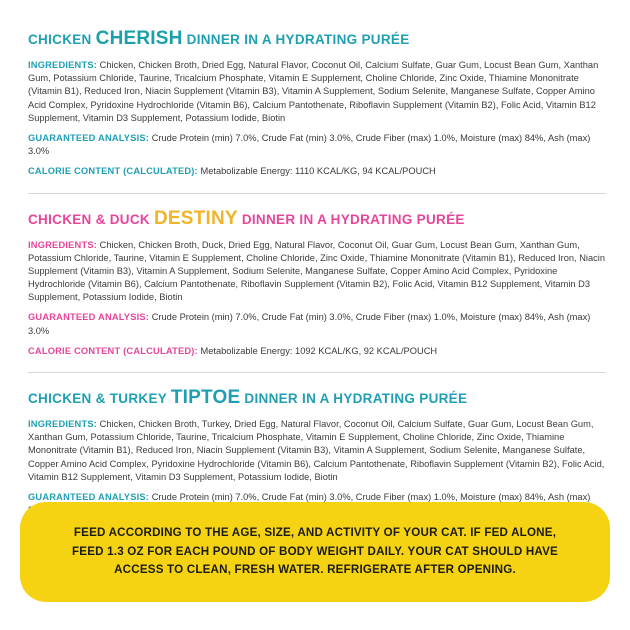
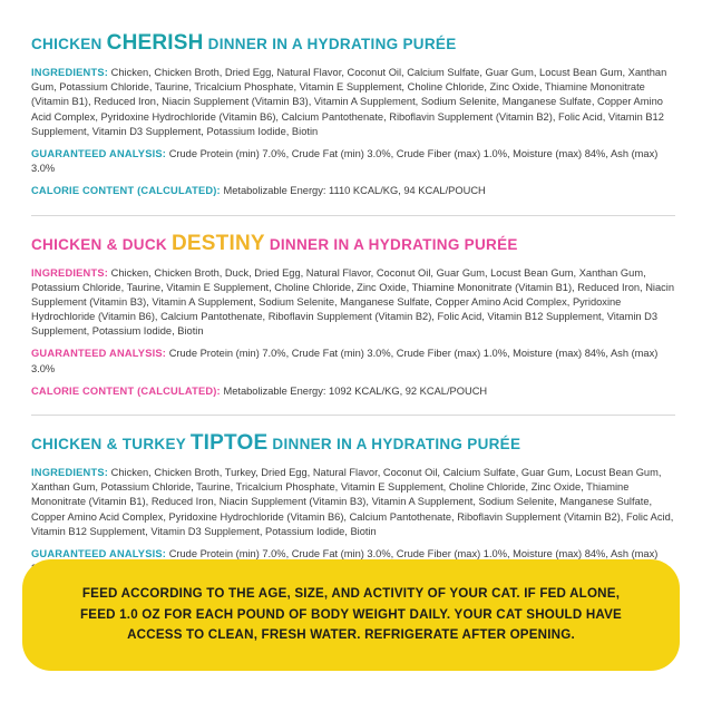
  CHICKEN CHERISH DINNER IN A HYDRATING PURÉE
  INGREDIENTS: Chicken, Chicken Broth, Dried Egg, Natural Flavor, Coconut Oil, Calcium Sulfate, Guar Gum, Locust Bean Gum, Xanthan Gum, Potassium Chloride, Taurine, Tricalcium Phosphate, Vitamin E Supplement, Choline Chloride, Zinc Oxide, Thiamine Mononitrate (Vitamin B1), Reduced Iron, Niacin Supplement (Vitamin B3), Vitamin A Supplement, Sodium Selenite, Manganese Sulfate, Copper Amino Acid Complex, Pyridoxine Hydrochloride (Vitamin B6), Calcium Pantothenate, Riboflavin Supplement (Vitamin B2), Folic Acid, Vitamin B12 Supplement, Vitamin D3 Supplement, Potassium Iodide, Biotin
  GUARANTEED ANALYSIS: Crude Protein (min) 7.0%, Crude Fat (min) 3.0%, Crude Fiber (max) 1.0%, Moisture (max) 84%, Ash (max) 3.0%
  CALORIE CONTENT (CALCULATED): Metabolizable Energy: 1110 KCAL/KG, 94 KCAL/POUCH
  CHICKEN & DUCK DESTINY DINNER IN A HYDRATING PURÉE
  INGREDIENTS: Chicken, Chicken Broth, Duck, Dried Egg, Natural Flavor, Coconut Oil, Guar Gum, Locust Bean Gum, Xanthan Gum, Potassium Chloride, Taurine, Vitamin E Supplement, Choline Chloride, Zinc Oxide, Thiamine Mononitrate (Vitamin B1), Reduced Iron, Niacin Supplement (Vitamin B3), Vitamin A Supplement, Sodium Selenite, Manganese Sulfate, Copper Amino Acid Complex, Pyridoxine Hydrochloride (Vitamin B6), Calcium Pantothenate, Riboflavin Supplement (Vitamin B2), Folic Acid, Vitamin B12 Supplement, Vitamin D3 Supplement, Potassium Iodide, Biotin
  GUARANTEED ANALYSIS: Crude Protein (min) 7.0%, Crude Fat (min) 3.0%, Crude Fiber (max) 1.0%, Moisture (max) 84%, Ash (max) 3.0%
  CALORIE CONTENT (CALCULATED): Metabolizable Energy: 1092 KCAL/KG, 92 KCAL/POUCH
  CHICKEN & TURKEY TIPTOE DINNER IN A HYDRATING PURÉE
  INGREDIENTS: Chicken, Chicken Broth, Turkey, Dried Egg, Natural Flavor, Coconut Oil, Calcium Sulfate, Guar Gum, Locust Bean Gum, Xanthan Gum, Potassium Chloride, Taurine, Tricalcium Phosphate, Vitamin E Supplement, Choline Chloride, Zinc Oxide, Thiamine Mononitrate (Vitamin B1), Reduced Iron, Niacin Supplement (Vitamin B3), Vitamin A Supplement, Sodium Selenite, Manganese Sulfate, Copper Amino Acid Complex, Pyridoxine Hydrochloride (Vitamin B6), Calcium Pantothenate, Riboflavin Supplement (Vitamin B2), Folic Acid, Vitamin B12 Supplement, Vitamin D3 Supplement, Potassium Iodide, Biotin
  GUARANTEED ANALYSIS: Crude Protein (min) 7.0%, Crude Fat (min) 3.0%, Crude Fiber (max) 1.0%, Moisture (max) 84%, Ash (max)
- FEED ACCORDING TO THE AGE, SIZE, AND ACTIVITY OF YOUR CAT. IF FED ALONE, FEED 1.3 OZ FOR EACH POUND OF BODY WEIGHT DAILY. YOUR CAT SHOULD HAVE ACCESS TO CLEAN, FRESH WATER. REFRIGERATE AFTER OPENING.
+ FEED ACCORDING TO THE AGE, SIZE, AND ACTIVITY OF YOUR CAT. IF FED ALONE, FEED 1.0 OZ FOR EACH POUND OF BODY WEIGHT DAILY. YOUR CAT SHOULD HAVE ACCESS TO CLEAN, FRESH WATER. REFRIGERATE AFTER OPENING.
